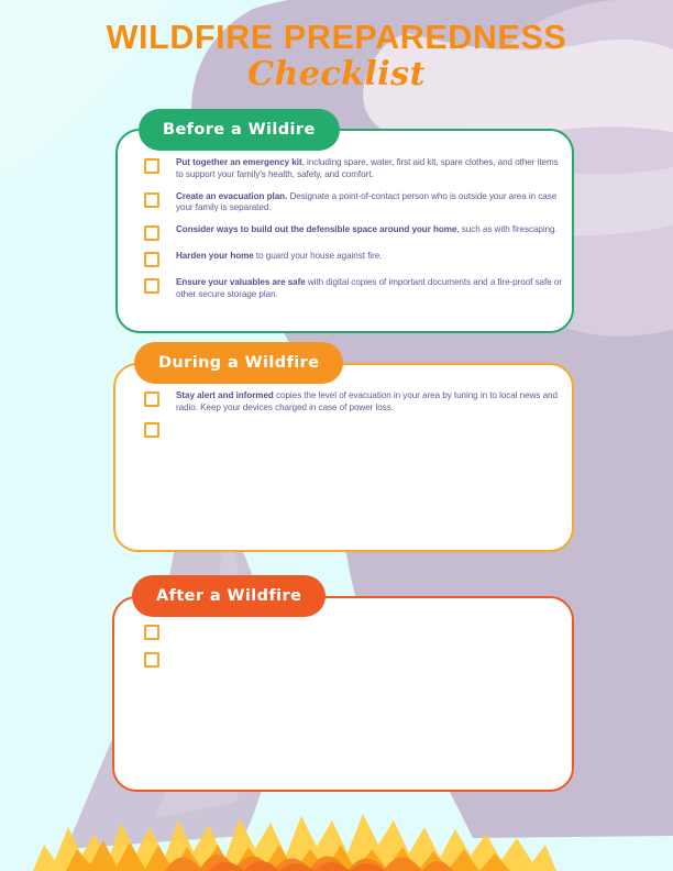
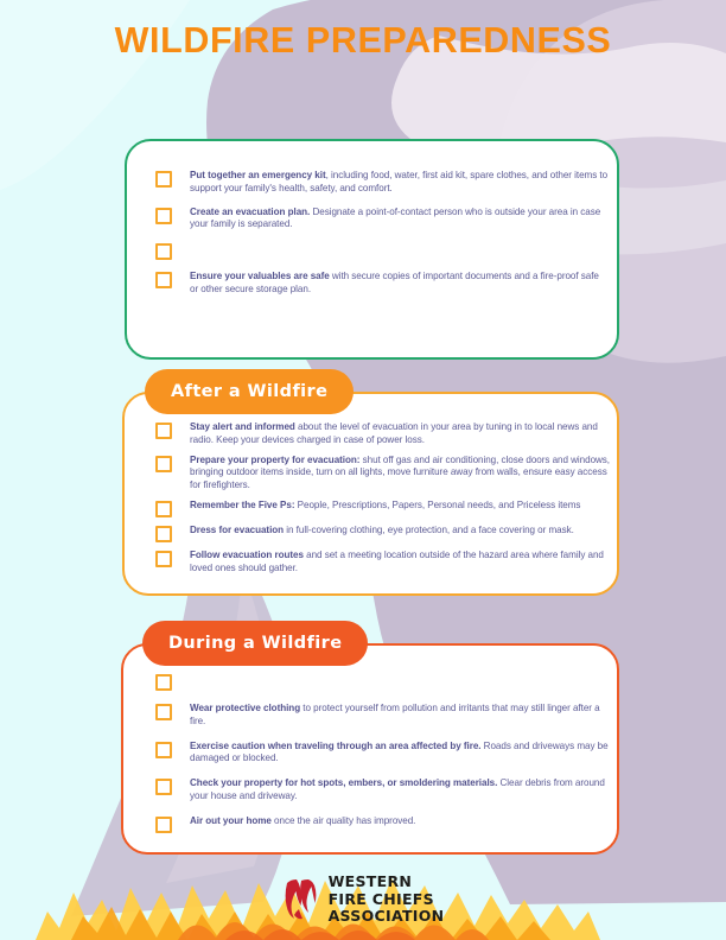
  WILDFIRE PREPAREDNESS
- Checklist
- Before a Wildire
- Put together an emergency kit, including spare, water, first aid kit, spare clothes, and other items to support your family's health, safety, and comfort.
+ Put together an emergency kit, including food, water, first aid kit, spare clothes, and other items to support your family's health, safety, and comfort.
  Create an evacuation plan. Designate a point-of-contact person who is outside your area in case your family is separated.
- Consider ways to build out the defensible space around your home, such as with firescaping.
- Harden your home to guard your house against fire.
- Ensure your valuables are safe with digital copies of important documents and a fire-proof safe or other secure storage plan.
+ Ensure your valuables are safe with secure copies of important documents and a fire-proof safe or other secure storage plan.
- During a Wildfire
+ After a Wildfire
- Stay alert and informed copies the level of evacuation in your area by tuning in to local news and radio. Keep your devices charged in case of power loss.
+ Stay alert and informed about the level of evacuation in your area by tuning in to local news and radio. Keep your devices charged in case of power loss.
+ Prepare your property for evacuation: shut off gas and air conditioning, close doors and windows, bringing outdoor items inside, turn on all lights, move furniture away from walls, ensure easy access for firefighters.
+ Remember the Five Ps: People, Prescriptions, Papers, Personal needs, and Priceless items
+ Dress for evacuation in full-covering clothing, eye protection, and a face covering or mask.
+ Follow evacuation routes and set a meeting location outside of the hazard area where family and loved ones should gather.
- After a Wildfire
+ During a Wildfire
+ Wear protective clothing to protect yourself from pollution and irritants that may still linger after a fire.
+ Exercise caution when traveling through an area affected by fire. Roads and driveways may be damaged or blocked.
+ Check your property for hot spots, embers, or smoldering materials. Clear debris from around your house and driveway.
+ Air out your home once the air quality has improved.
+ WESTERN
+ FIRE CHIEFS
+ ASSOCIATION
